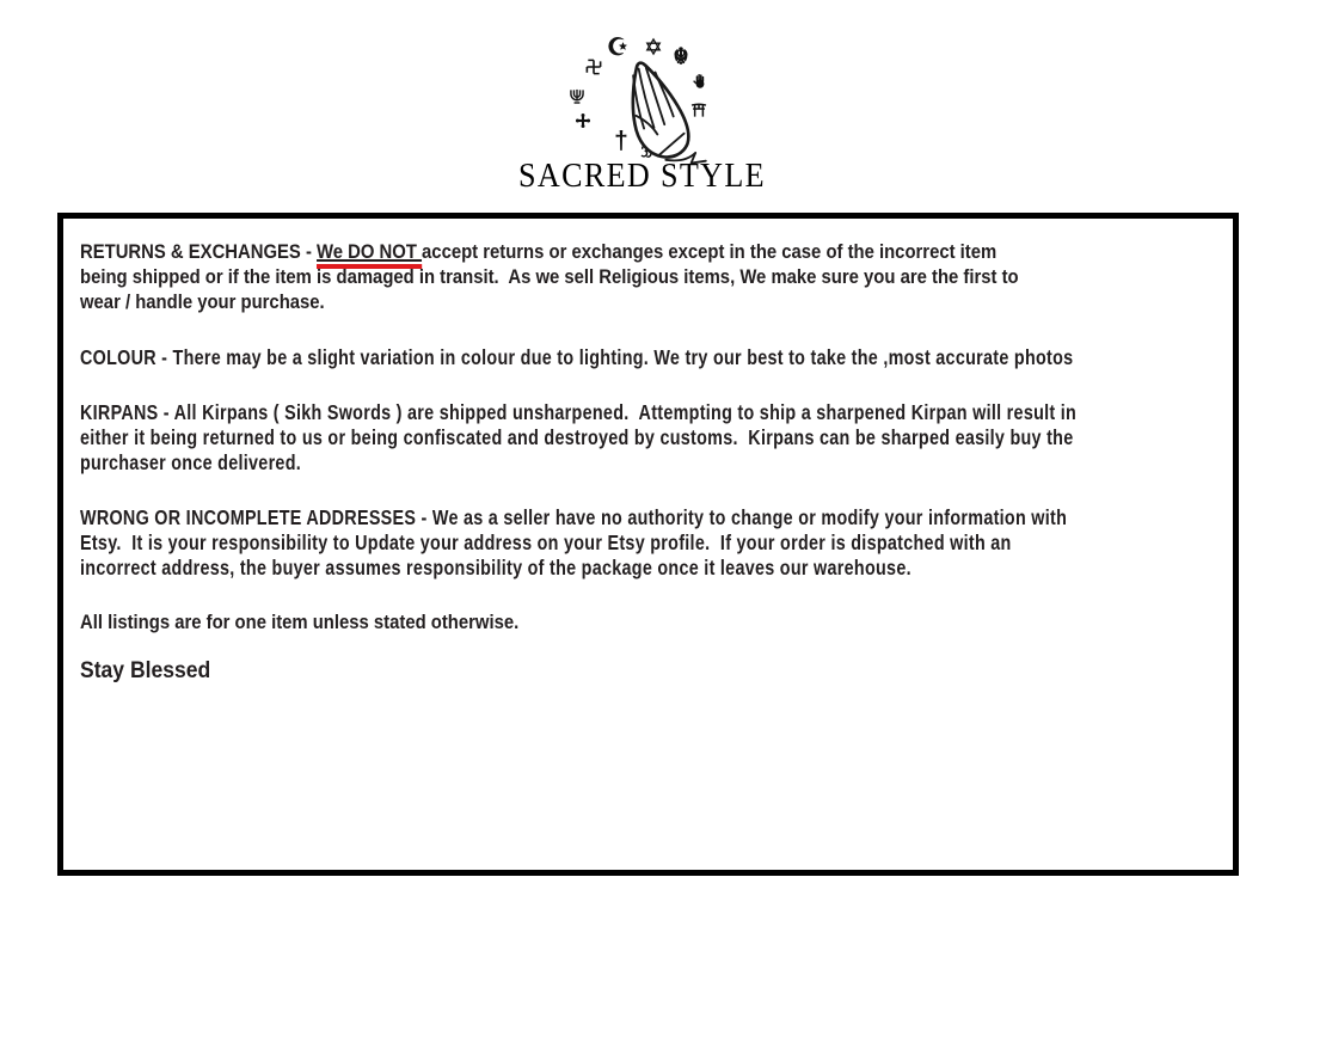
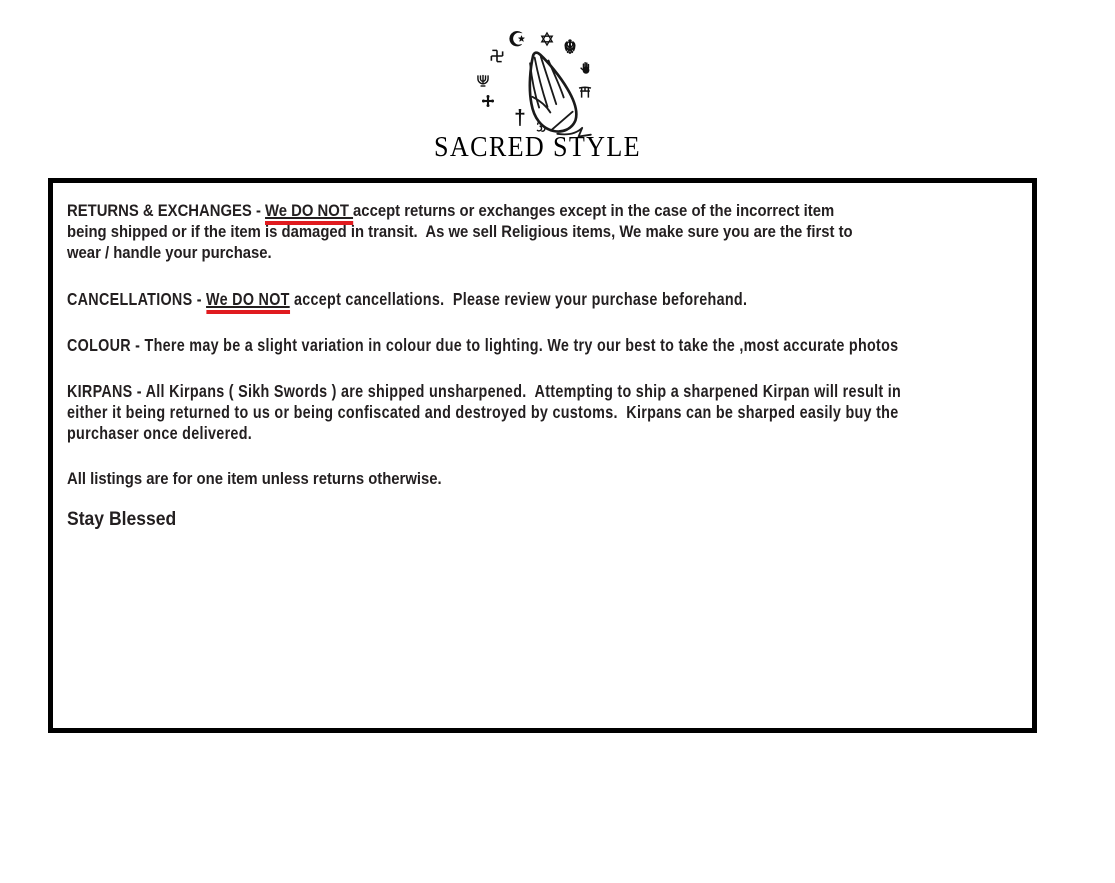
  ☪
  ☬
  †
  SACRED STYLE
  RETURNS & EXCHANGES - We DO NOT accept returns or exchanges except in the case of the incorrect item
  being shipped or if the item is damaged in transit. As we sell Religious items, We make sure you are the first to
  wear / handle your purchase.
+ CANCELLATIONS - We DO NOT accept cancellations. Please review your purchase beforehand.
  COLOUR - There may be a slight variation in colour due to lighting. We try our best to take the ,most accurate photos
  KIRPANS - All Kirpans ( Sikh Swords ) are shipped unsharpened. Attempting to ship a sharpened Kirpan will result in
  either it being returned to us or being confiscated and destroyed by customs. Kirpans can be sharped easily buy the
  purchaser once delivered.
- WRONG OR INCOMPLETE ADDRESSES - We as a seller have no authority to change or modify your information with
- Etsy. It is your responsibility to Update your address on your Etsy profile. If your order is dispatched with an
- incorrect address, the buyer assumes responsibility of the package once it leaves our warehouse.
- All listings are for one item unless stated otherwise.
+ All listings are for one item unless returns otherwise.
  Stay Blessed
